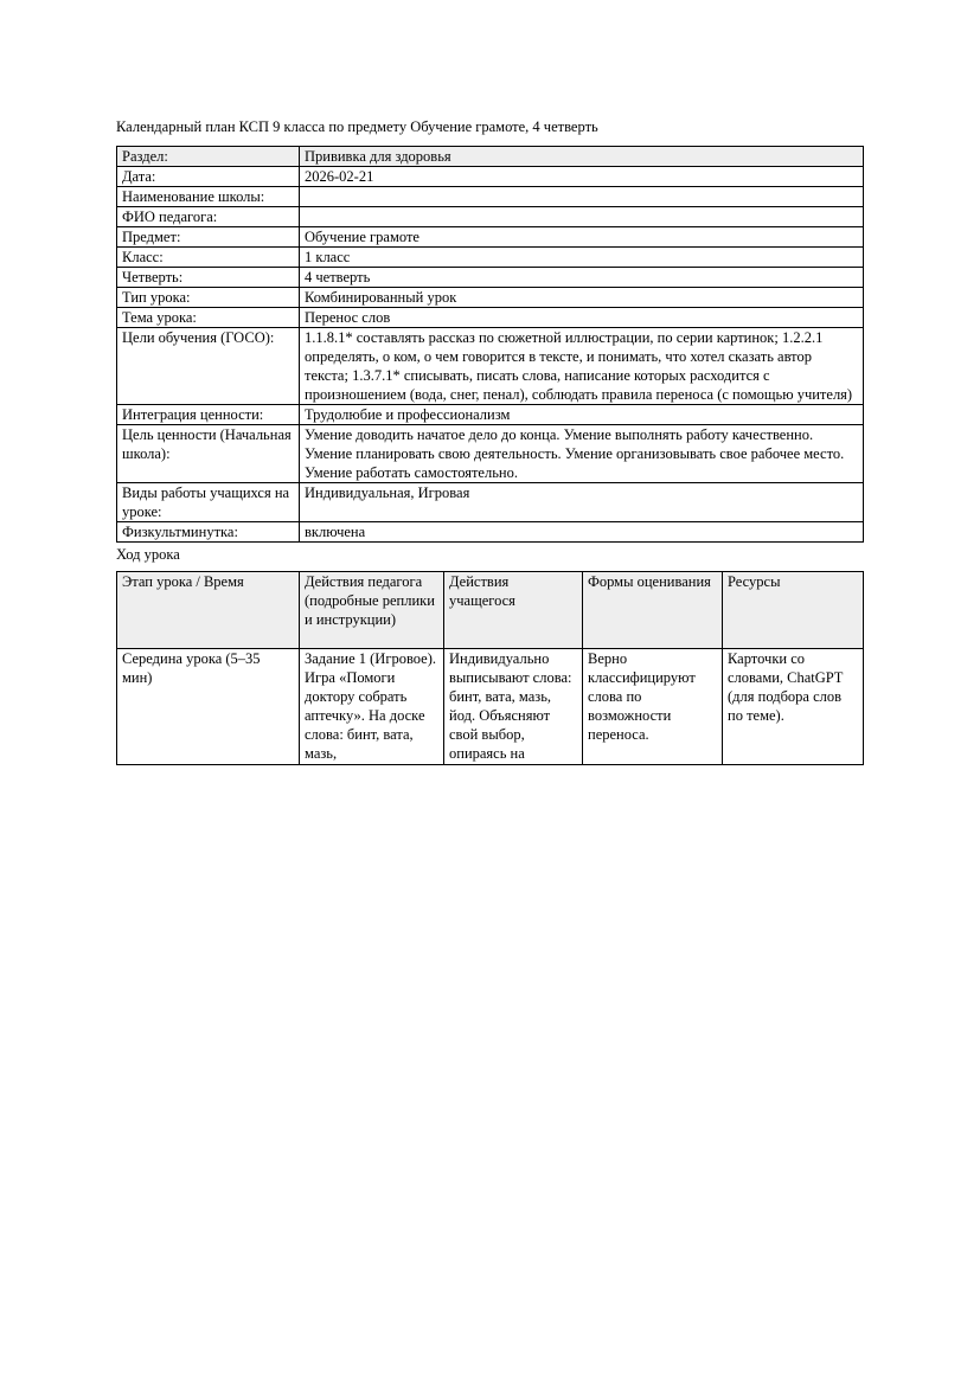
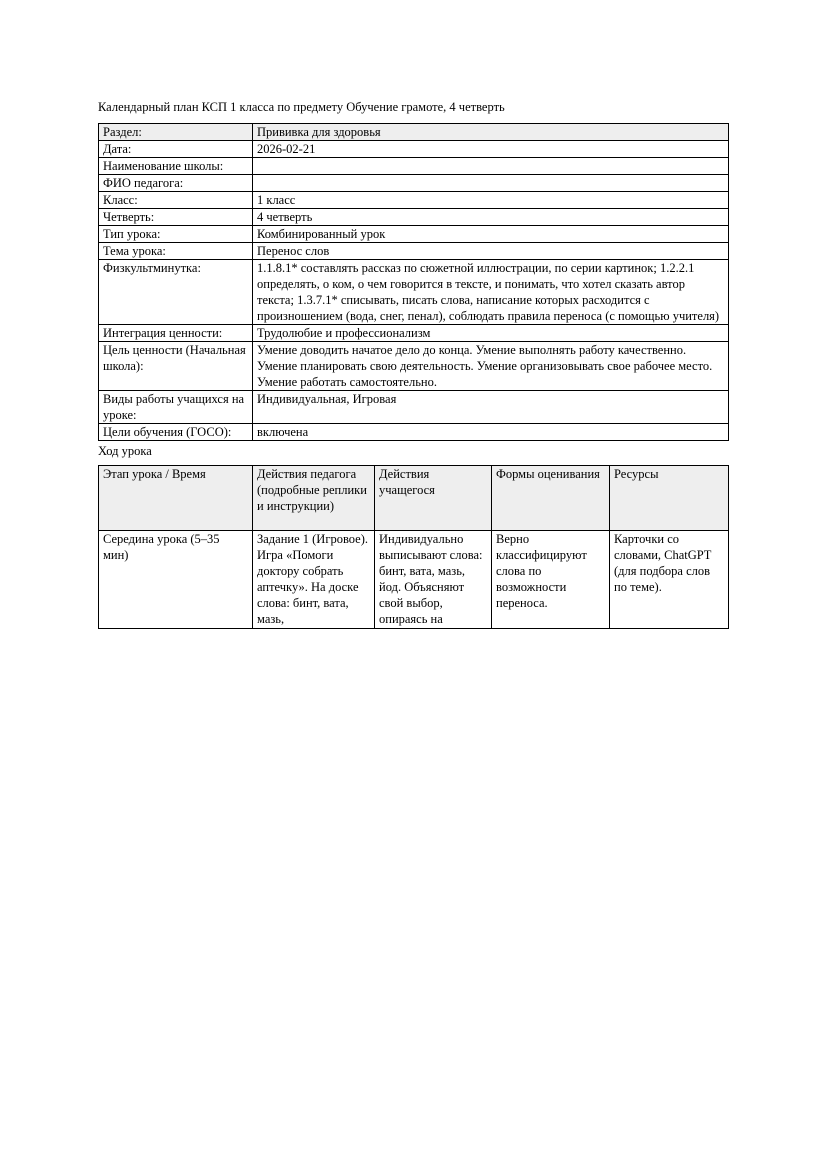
- Календарный план КСП 9 класса по предмету Обучение грамоте, 4 четверть
+ Календарный план КСП 1 класса по предмету Обучение грамоте, 4 четверть
  Раздел:	Прививка для здоровья
  Дата:	2026-02-21
  Наименование школы:
  ФИО педагога:
- Предмет:	Обучение грамоте
  Класс:	1 класс
  Четверть:	4 четверть
  Тип урока:	Комбинированный урок
  Тема урока:	Перенос слов
- Цели обучения (ГОСО):	1.1.8.1* составлять рассказ по сюжетной иллюстрации, по серии картинок; 1.2.2.1 определять, о ком, о чем говорится в тексте, и понимать, что хотел сказать автор текста; 1.3.7.1* списывать, писать слова, написание которых расходится с произношением (вода, снег, пенал), соблюдать правила переноса (с помощью учителя)
+ Физкультминутка:	1.1.8.1* составлять рассказ по сюжетной иллюстрации, по серии картинок; 1.2.2.1 определять, о ком, о чем говорится в тексте, и понимать, что хотел сказать автор текста; 1.3.7.1* списывать, писать слова, написание которых расходится с произношением (вода, снег, пенал), соблюдать правила переноса (с помощью учителя)
  Интеграция ценности:	Трудолюбие и профессионализм
  Цель ценности (Начальная школа):	Умение доводить начатое дело до конца. Умение выполнять работу качественно. Умение планировать свою деятельность. Умение организовывать свое рабочее место. Умение работать самостоятельно.
  Виды работы учащихся на уроке:	Индивидуальная, Игровая
- Физкультминутка:	включена
+ Цели обучения (ГОСО):	включена
  Ход урока
  Этап урока / Время	Действия педагога (подробные реплики и инструкции)	Действия учащегося	Формы оценивания	Ресурсы
  Середина урока (5–35 мин)	Задание 1 (Игровое). Игра «Помоги доктору собрать аптечку». На доске слова: бинт, вата, мазь,	Индивидуально выписывают слова: бинт, вата, мазь, йод. Объясняют свой выбор, опираясь на	Верно классифицируют слова по возможности переноса.	Карточки со словами, ChatGPT (для подбора слов по теме).
